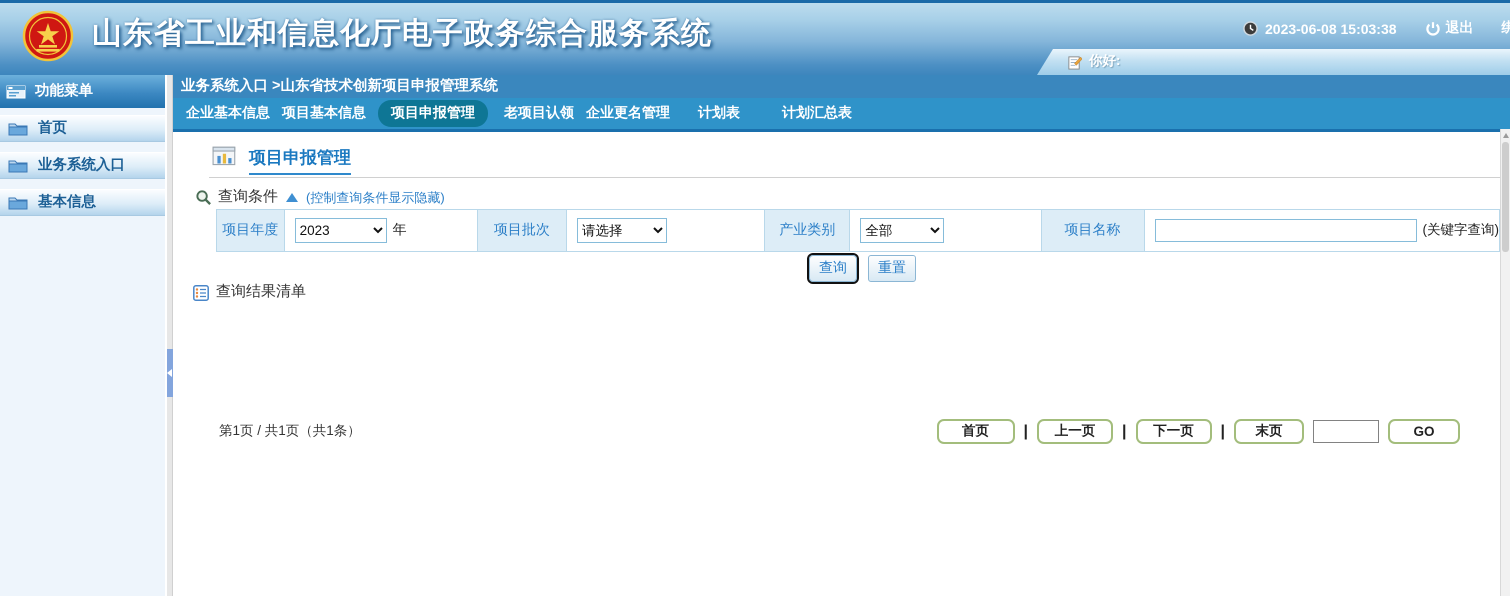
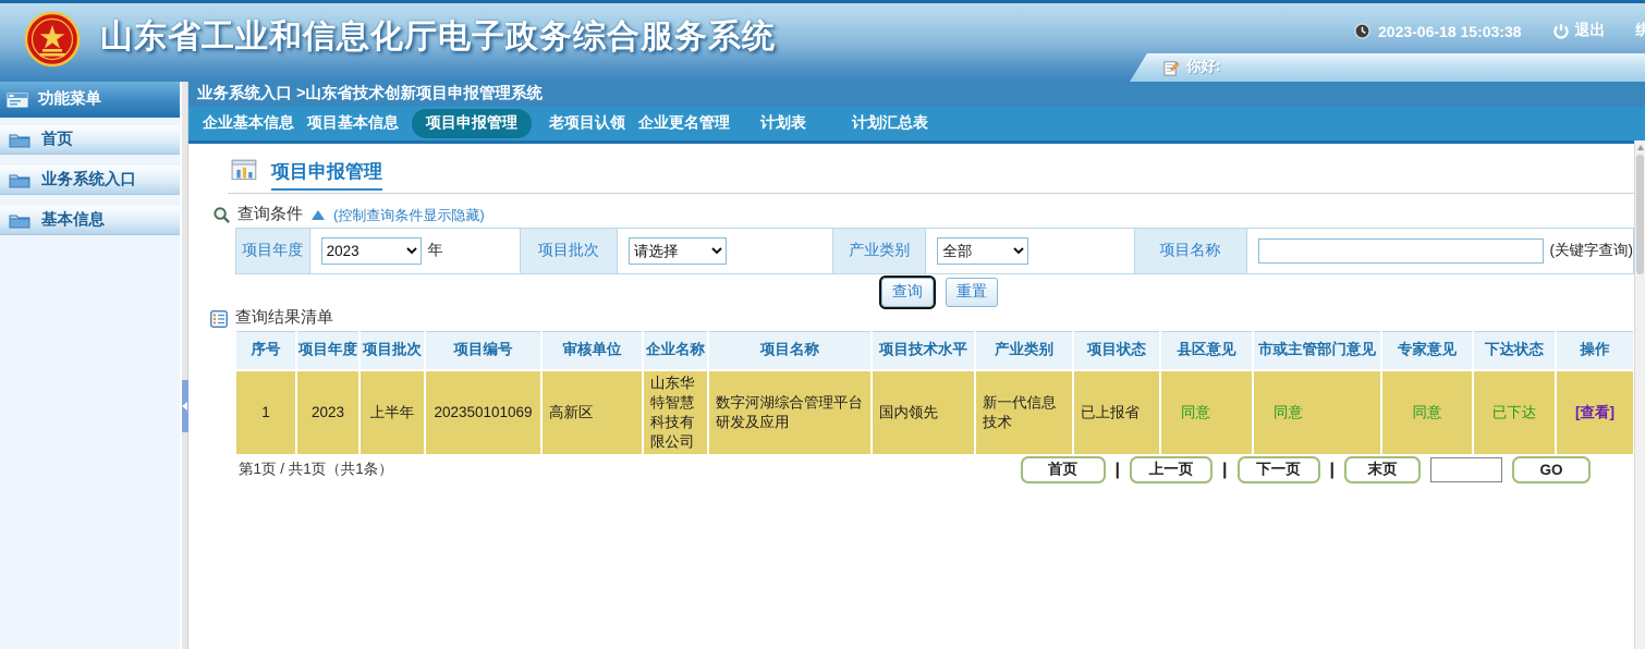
  山东省工业和信息化厅电子政务综合服务系统
- 2023-06-08 15:03:38
+ 2023-06-18 15:03:38
  退出
  你好:
  功能菜单
  首页
  业务系统入口
  基本信息
  业务系统入口 >山东省技术创新项目申报管理系统
  企业基本信息
  项目基本信息
  项目申报管理
  老项目认领
  企业更名管理
  计划表
  计划汇总表
  项目申报管理
  查询条件
  (控制查询条件显示隐藏)
  项目年度
  2023
  年
  项目批次
  请选择
  产业类别
  全部
  项目名称
  (关键字查询)
  查询
  重置
  查询结果清单
+ 序号	项目年度	项目批次	项目编号	审核单位	企业名称	项目名称	项目技术水平	产业类别	项目状态	县区意见	市或主管部门意见	专家意见	下达状态	操作
+ 1	2023	上半年	202350101069	高新区	山东华特智慧科技有限公司	数字河湖综合管理平台研发及应用	国内领先	新一代信息技术	已上报省	同意	同意	同意	已下达	[查看]
  第1页 / 共1页（共1条）
  首页
  |
  上一页
  |
  下一页
  |
  末页
  GO
